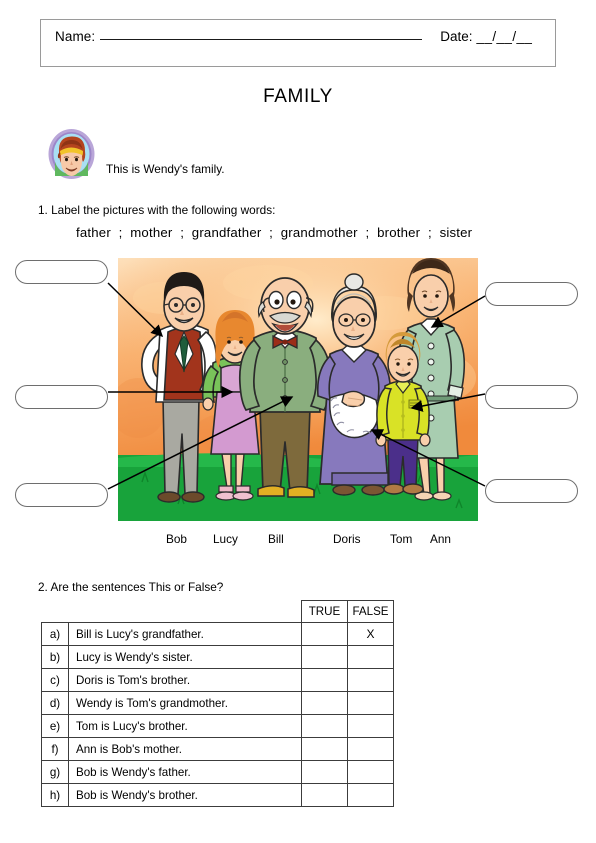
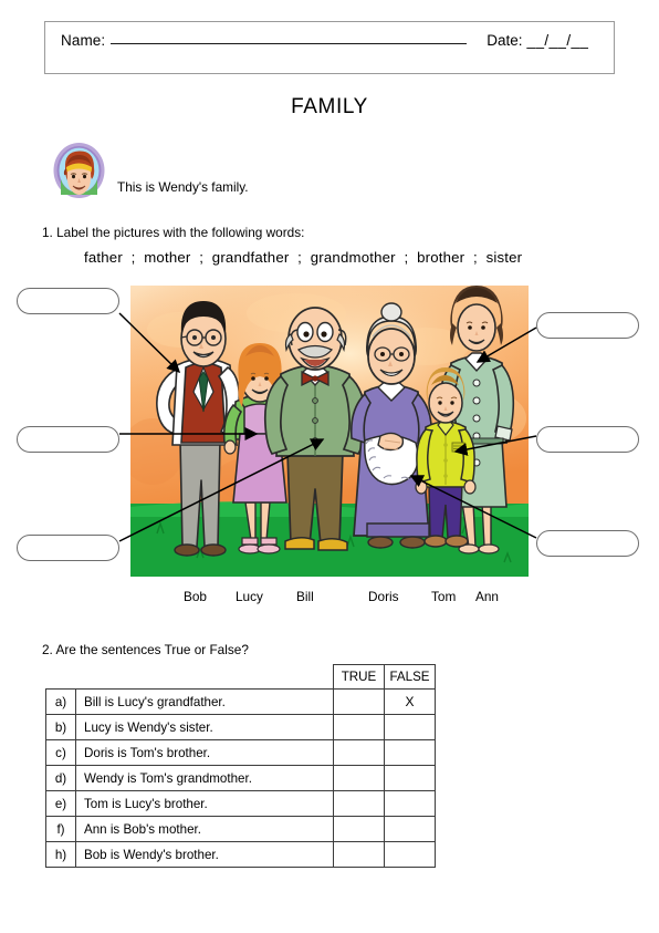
  Name:
  Date:
  __/__/__
  FAMILY
  This is Wendy's family.
  1. Label the pictures with the following words:
  father ; mother ; grandfather ; grandmother ; brother ; sister
  Bob
  Lucy
  Bill
  Doris
  Tom
  Ann
- 2. Are the sentences This or False?
+ 2. Are the sentences True or False?
  		TRUE	FALSE
  a)	Bill is Lucy's grandfather.		X
  b)	Lucy is Wendy's sister.
  c)	Doris is Tom's brother.
  d)	Wendy is Tom's grandmother.
  e)	Tom is Lucy's brother.
  f)	Ann is Bob's mother.
- g)	Bob is Wendy's father.
  h)	Bob is Wendy's brother.
